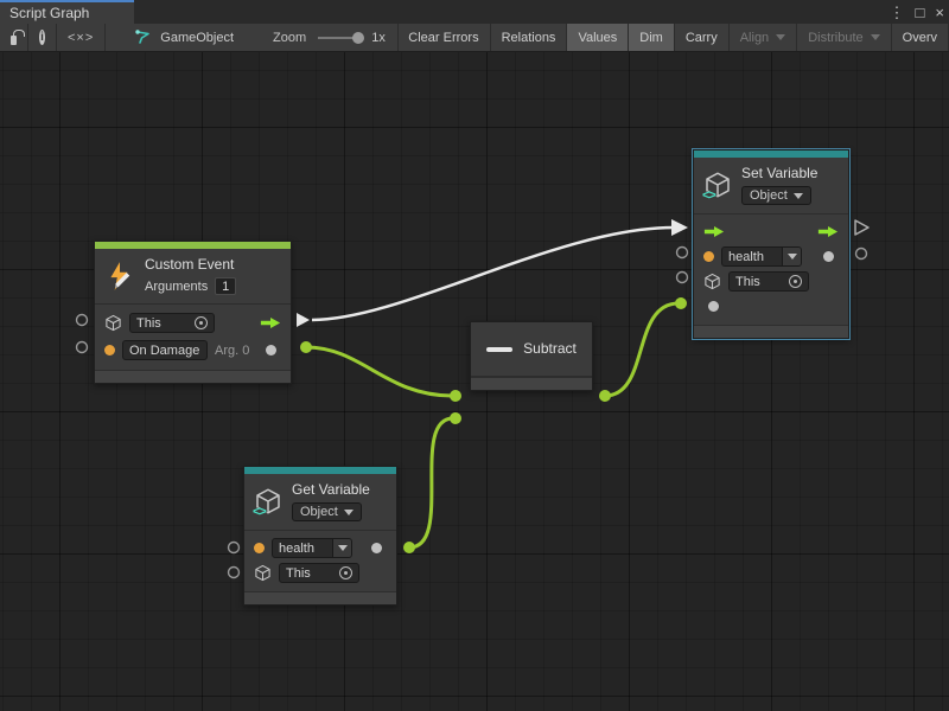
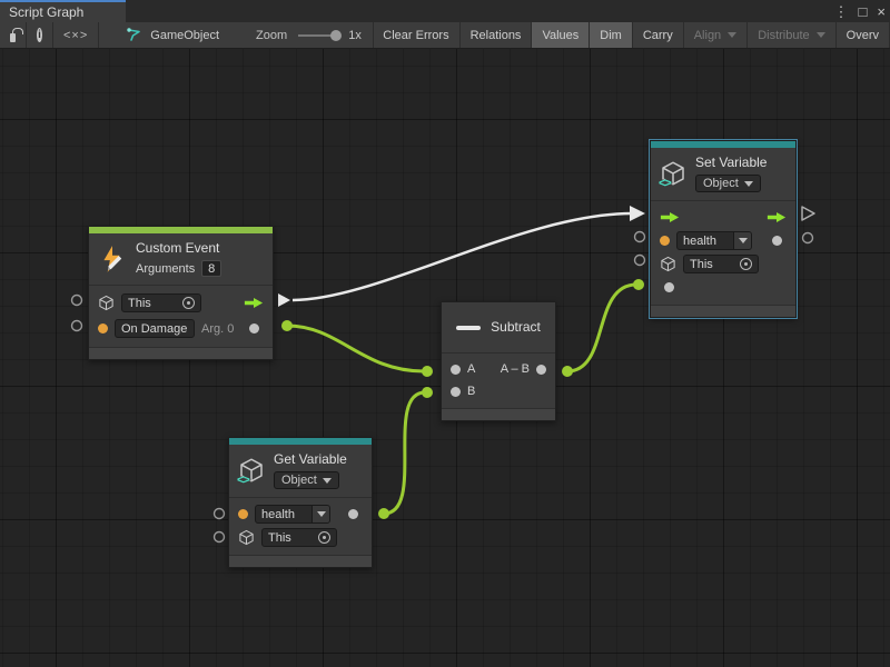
  Script Graph
  ⋮
  □
  ×
  i
  <×>
  GameObject
  Zoom
  1x
  Clear Errors
  Relations
  Values
  Dim
  Carry
  Align
  Distribute
  Overv
  Custom Event
  Arguments
- 1
+ 8
  This
  On Damage
  Arg. 0
  <>
  Set Variable
  Object
  health
  This
  Subtract
+ A
+ A – B
+ B
  <>
  Get Variable
  Object
  health
  This
